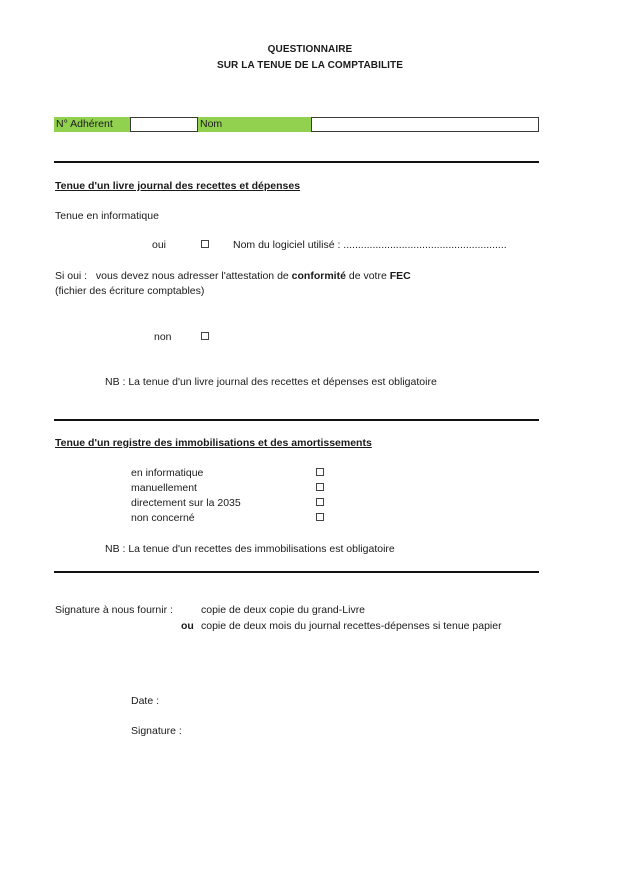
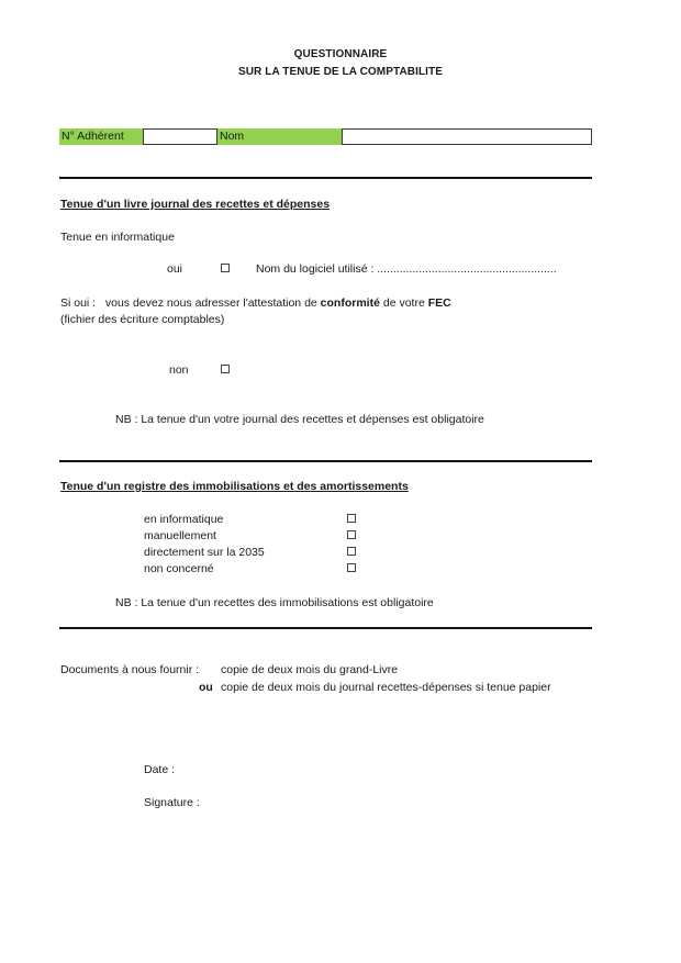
  QUESTIONNAIRE
  SUR LA TENUE DE LA COMPTABILITE
  N° Adhérent
  Nom
  Tenue d'un livre journal des recettes et dépenses
  Tenue en informatique
  oui
  Nom du logiciel utilisé : ........................................................
  Si oui : vous devez nous adresser l'attestation de conformité de votre FEC
  (fichier des écriture comptables)
  non
- NB : La tenue d'un livre journal des recettes et dépenses est obligatoire
+ NB : La tenue d'un votre journal des recettes et dépenses est obligatoire
  Tenue d'un registre des immobilisations et des amortissements
  en informatique
  manuellement
  directement sur la 2035
  non concerné
  NB : La tenue d'un recettes des immobilisations est obligatoire
- Signature à nous fournir :
+ Documents à nous fournir :
- copie de deux copie du grand-Livre
+ copie de deux mois du grand-Livre
  ou
  copie de deux mois du journal recettes-dépenses si tenue papier
  Date :
  Signature :
